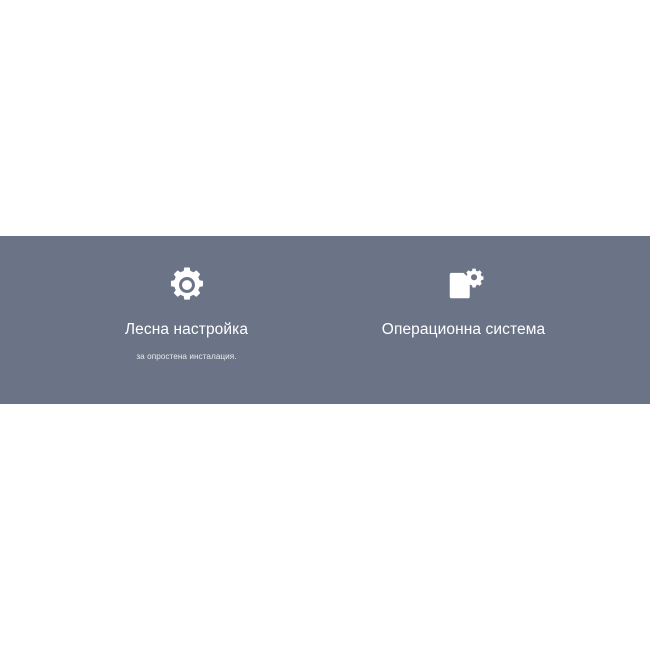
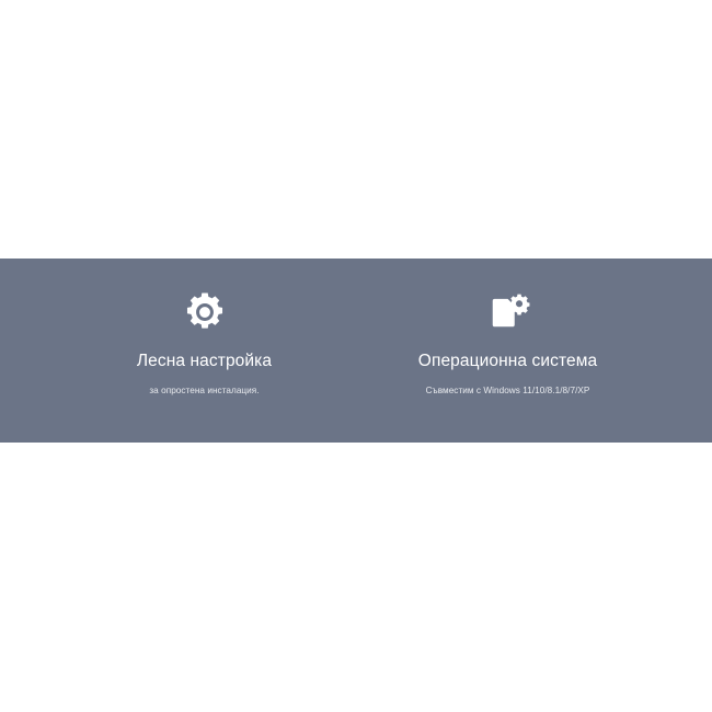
  Лесна настройка
  за опростена инсталация.
  Операционна система
+ Съвместим с Windows 11/10/8.1/8/7/XP
